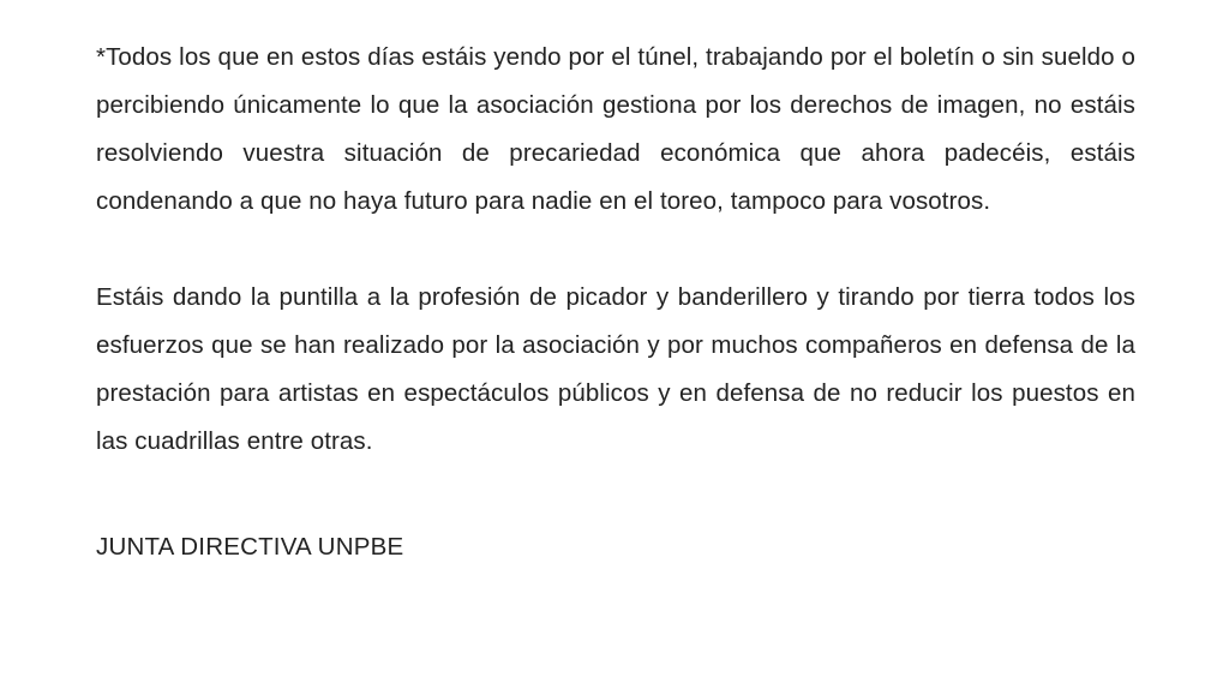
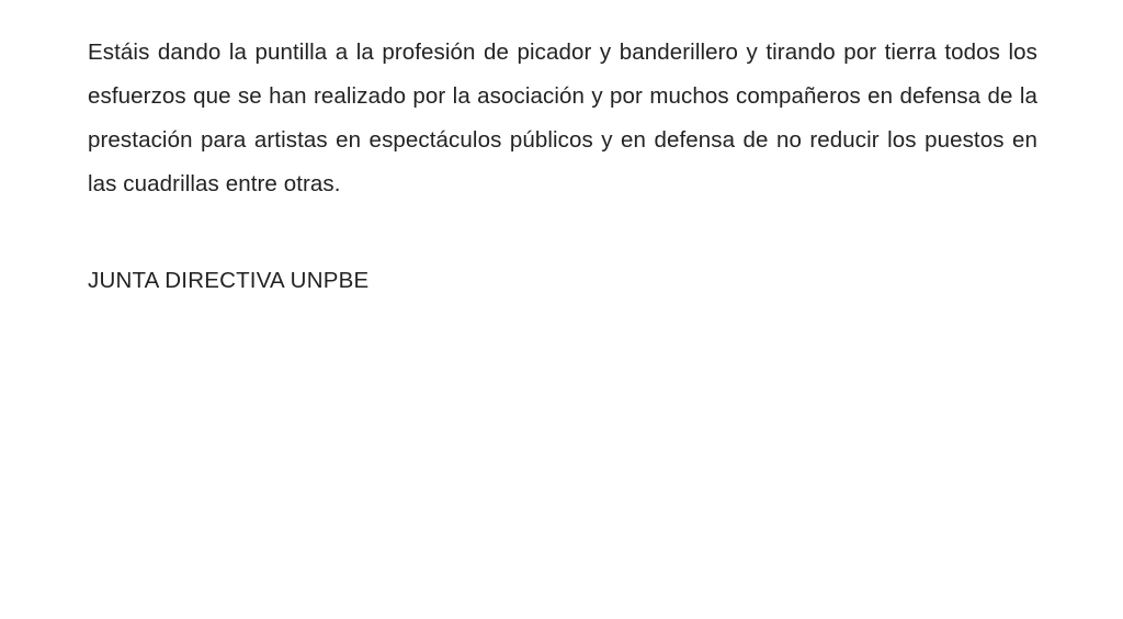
- *Todos los que en estos días estáis yendo por el túnel, trabajando por el boletín o sin sueldo o percibiendo únicamente lo que la asociación gestiona por los derechos de imagen, no estáis resolviendo vuestra situación de precariedad económica que ahora padecéis, estáis condenando a que no haya futuro para nadie en el toreo, tampoco para vosotros.
  Estáis dando la puntilla a la profesión de picador y banderillero y tirando por tierra todos los esfuerzos que se han realizado por la asociación y por muchos compañeros en defensa de la prestación para artistas en espectáculos públicos y en defensa de no reducir los puestos en las cuadrillas entre otras.
  JUNTA DIRECTIVA UNPBE
